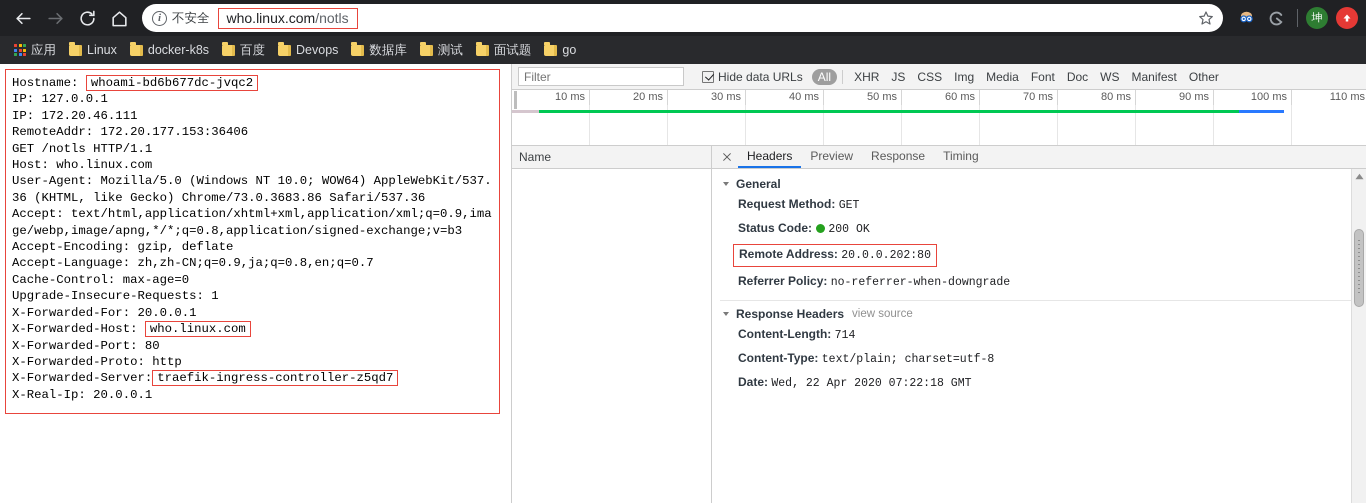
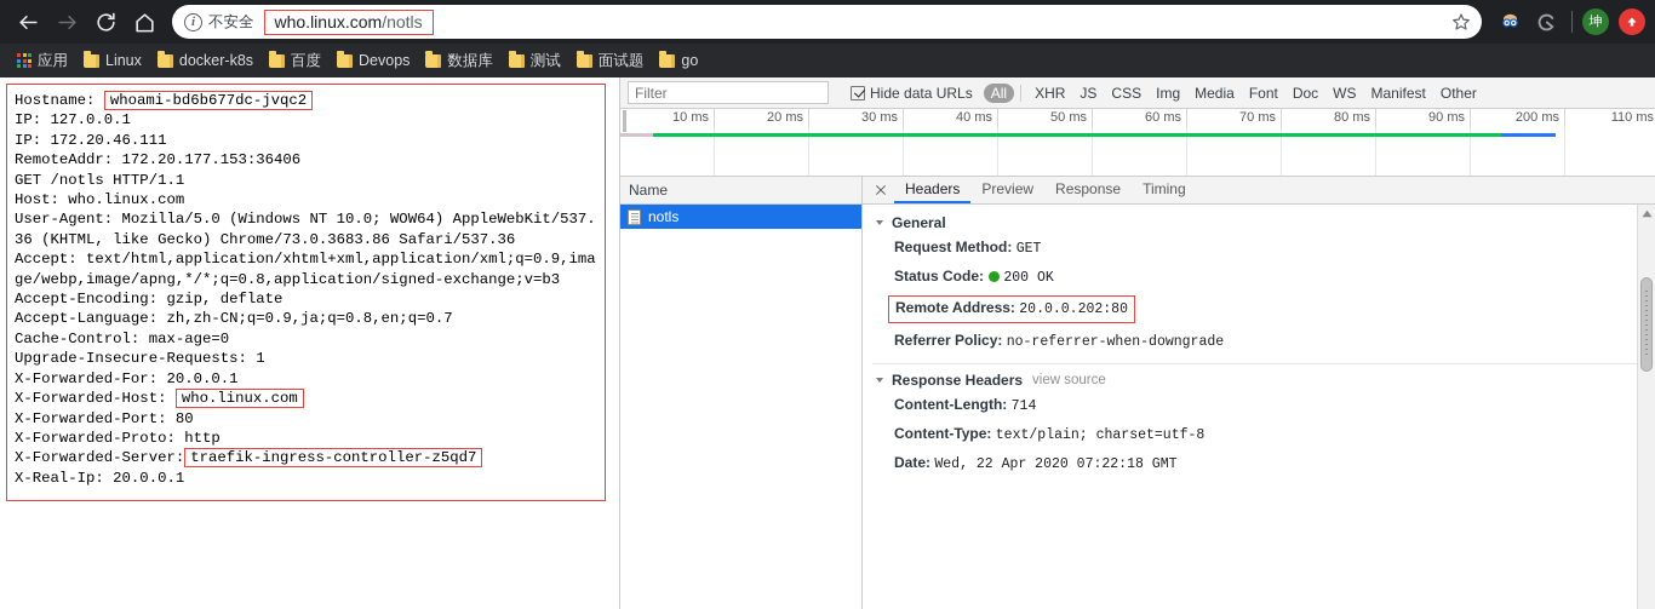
  i
  不安全
  who.linux.com/notls
  坤
  应用
  Linux
  docker-k8s
  百度
  Devops
  数据库
  测试
  面试题
  go
  Hostname: whoami-bd6b677dc-jvqc2 IP: 127.0.0.1 IP: 172.20.46.111 RemoteAddr: 172.20.177.153:36406 GET /notls HTTP/1.1 Host: who.linux.com User-Agent: Mozilla/5.0 (Windows NT 10.0; WOW64) AppleWebKit/537.36 (KHTML, like Gecko) Chrome/73.0.3683.86 Safari/537.36 Accept: text/html,application/xhtml+xml,application/xml;q=0.9,image/webp,image/apng,*/*;q=0.8,application/signed-exchange;v=b3 Accept-Encoding: gzip, deflate Accept-Language: zh,zh-CN;q=0.9,ja;q=0.8,en;q=0.7 Cache-Control: max-age=0 Upgrade-Insecure-Requests: 1 X-Forwarded-For: 20.0.0.1 X-Forwarded-Host: who.linux.com X-Forwarded-Port: 80 X-Forwarded-Proto: http X-Forwarded-Server: traefik-ingress-controller-z5qd7 X-Real-Ip: 20.0.0.1
  Filter
  Hide data URLs
  All
  XHR
  JS
  CSS
  Img
  Media
  Font
  Doc
  WS
  Manifest
  Other
  10 ms
  20 ms
  30 ms
  40 ms
  50 ms
  60 ms
  70 ms
  80 ms
  90 ms
- 100 ms
+ 200 ms
  110 ms
  Name
+ notls
  Headers
  Preview
  Response
  Timing
  General
  Request Method: GET
  Status Code: 200 OK
  Remote Address: 20.0.0.202:80
  Referrer Policy: no-referrer-when-downgrade
  Response Headers
  view source
  Content-Length: 714
  Content-Type: text/plain; charset=utf-8
  Date: Wed, 22 Apr 2020 07:22:18 GMT
